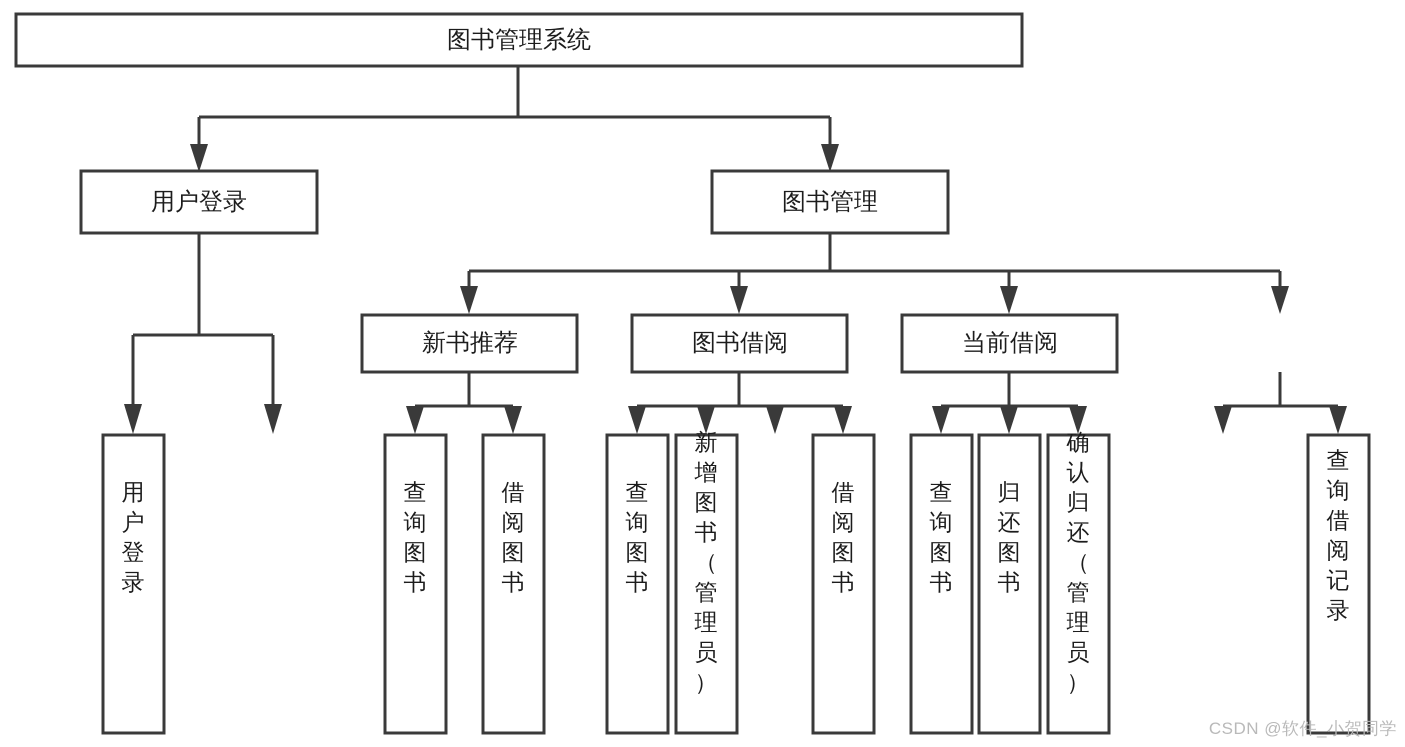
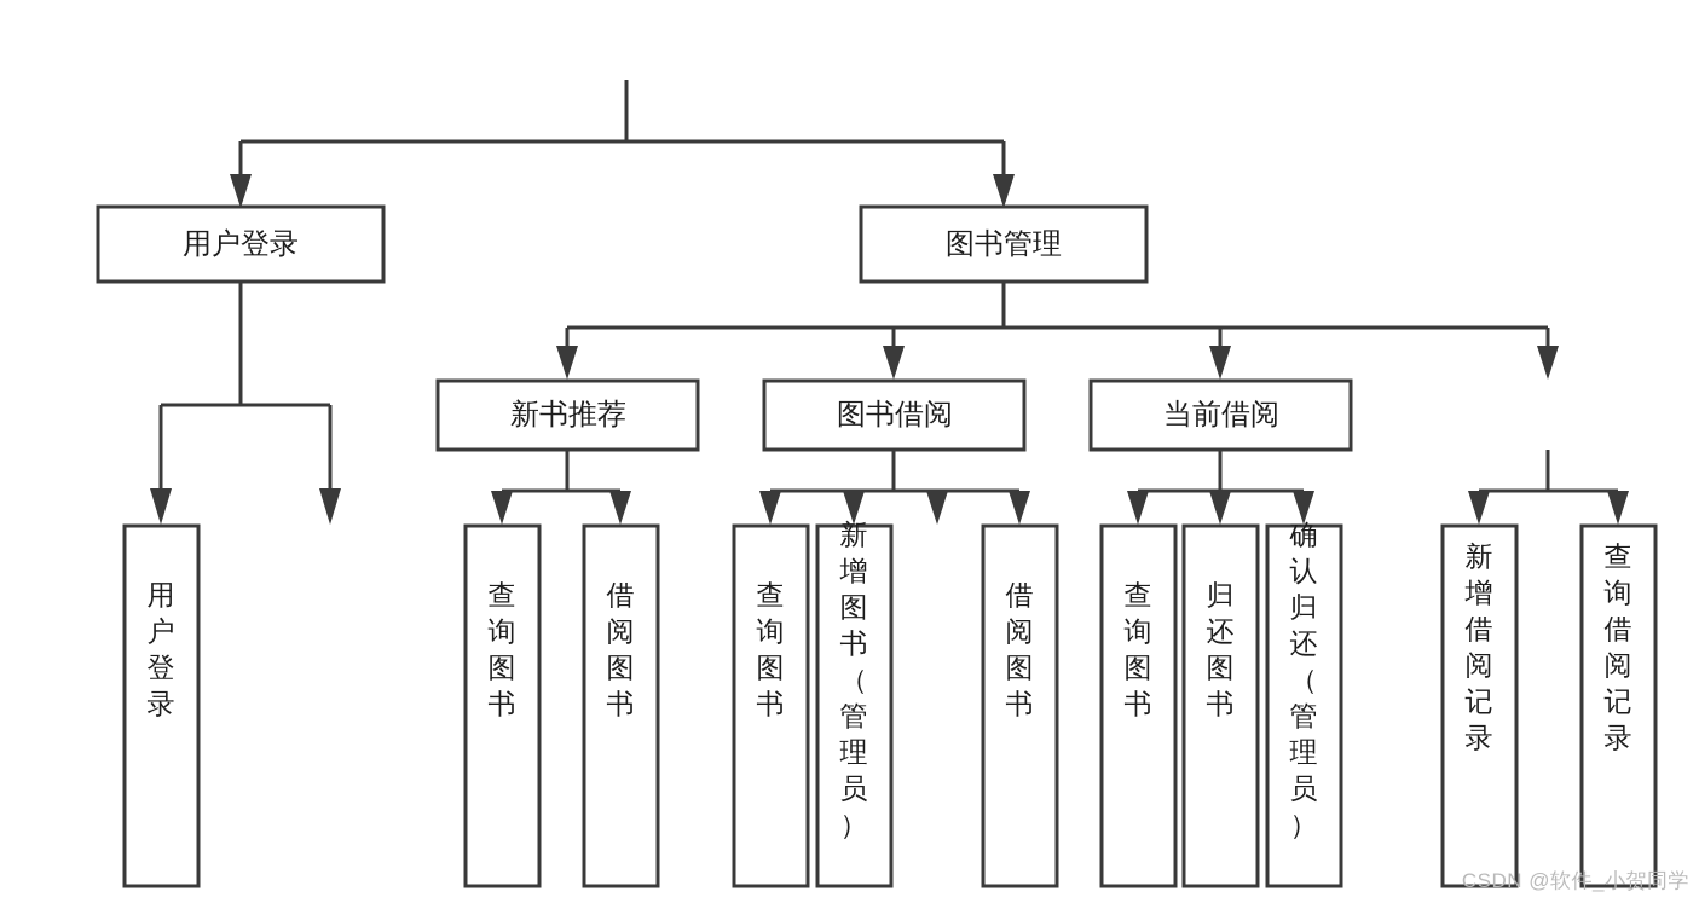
- 图书管理系统
  用户登录
  图书管理
  新书推荐
  图书借阅
  当前借阅
  用户登录
  查询图书
  借阅图书
  查询图书
  新增图书（管理员）
  借阅图书
  查询图书
  归还图书
  确认归还（管理员）
+ 新增借阅记录
  查询借阅记录
  CSDN @软件_小贺同学
